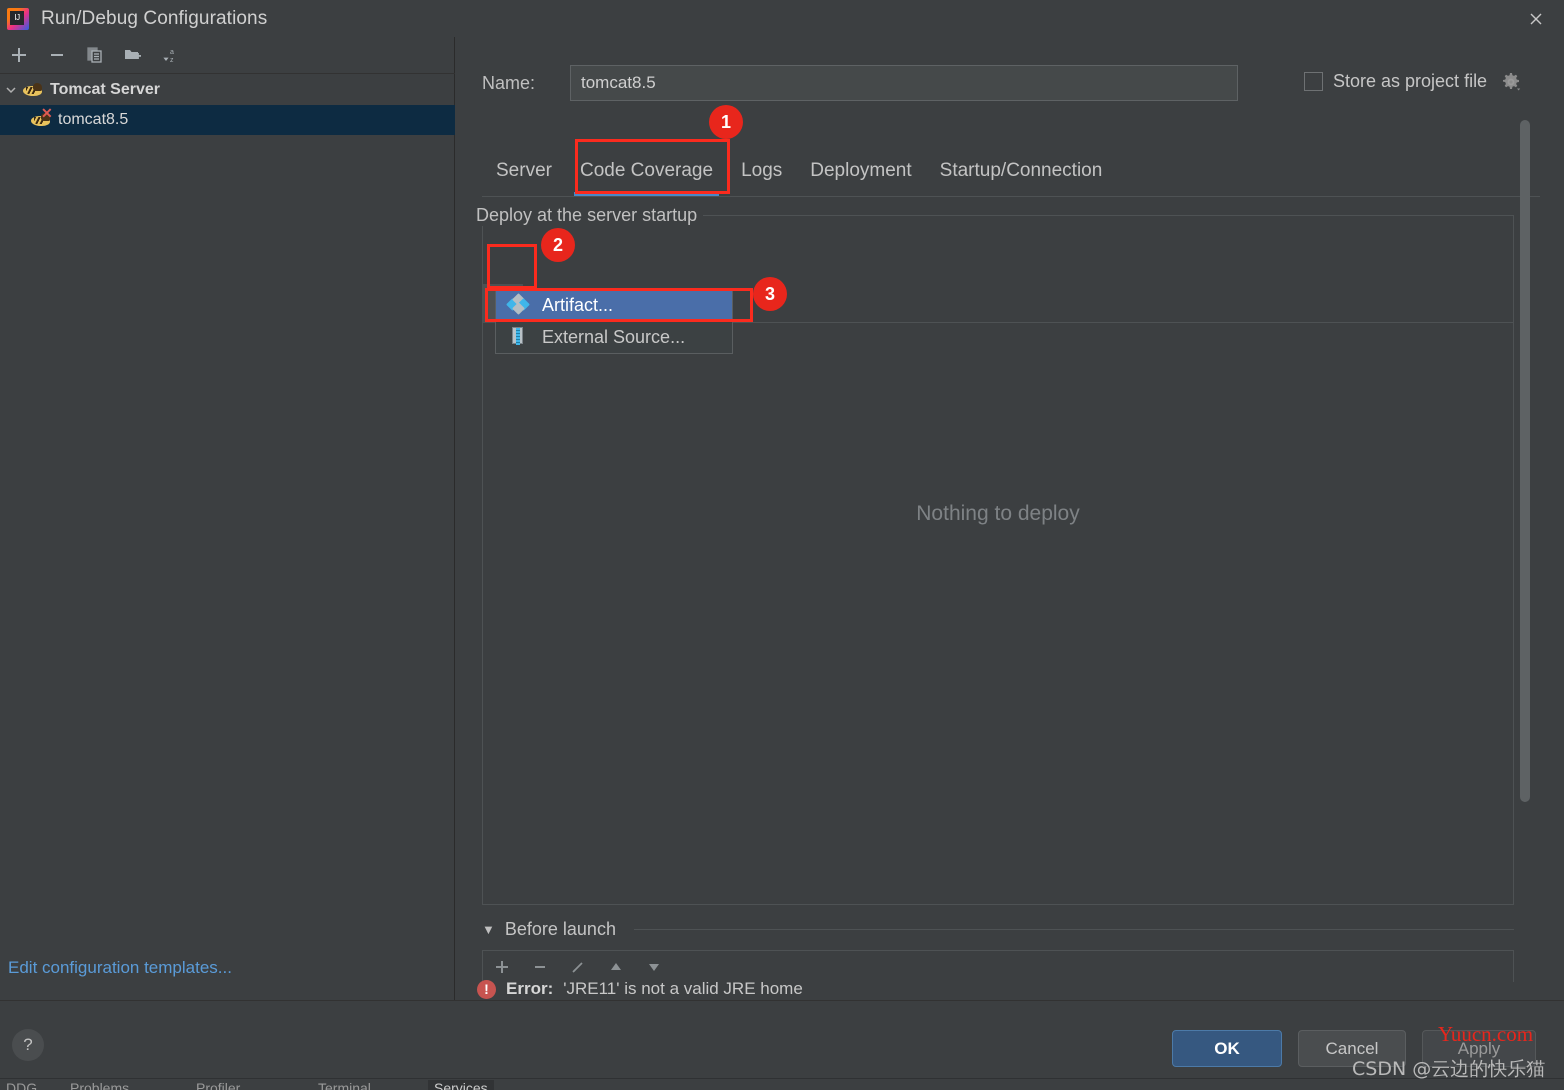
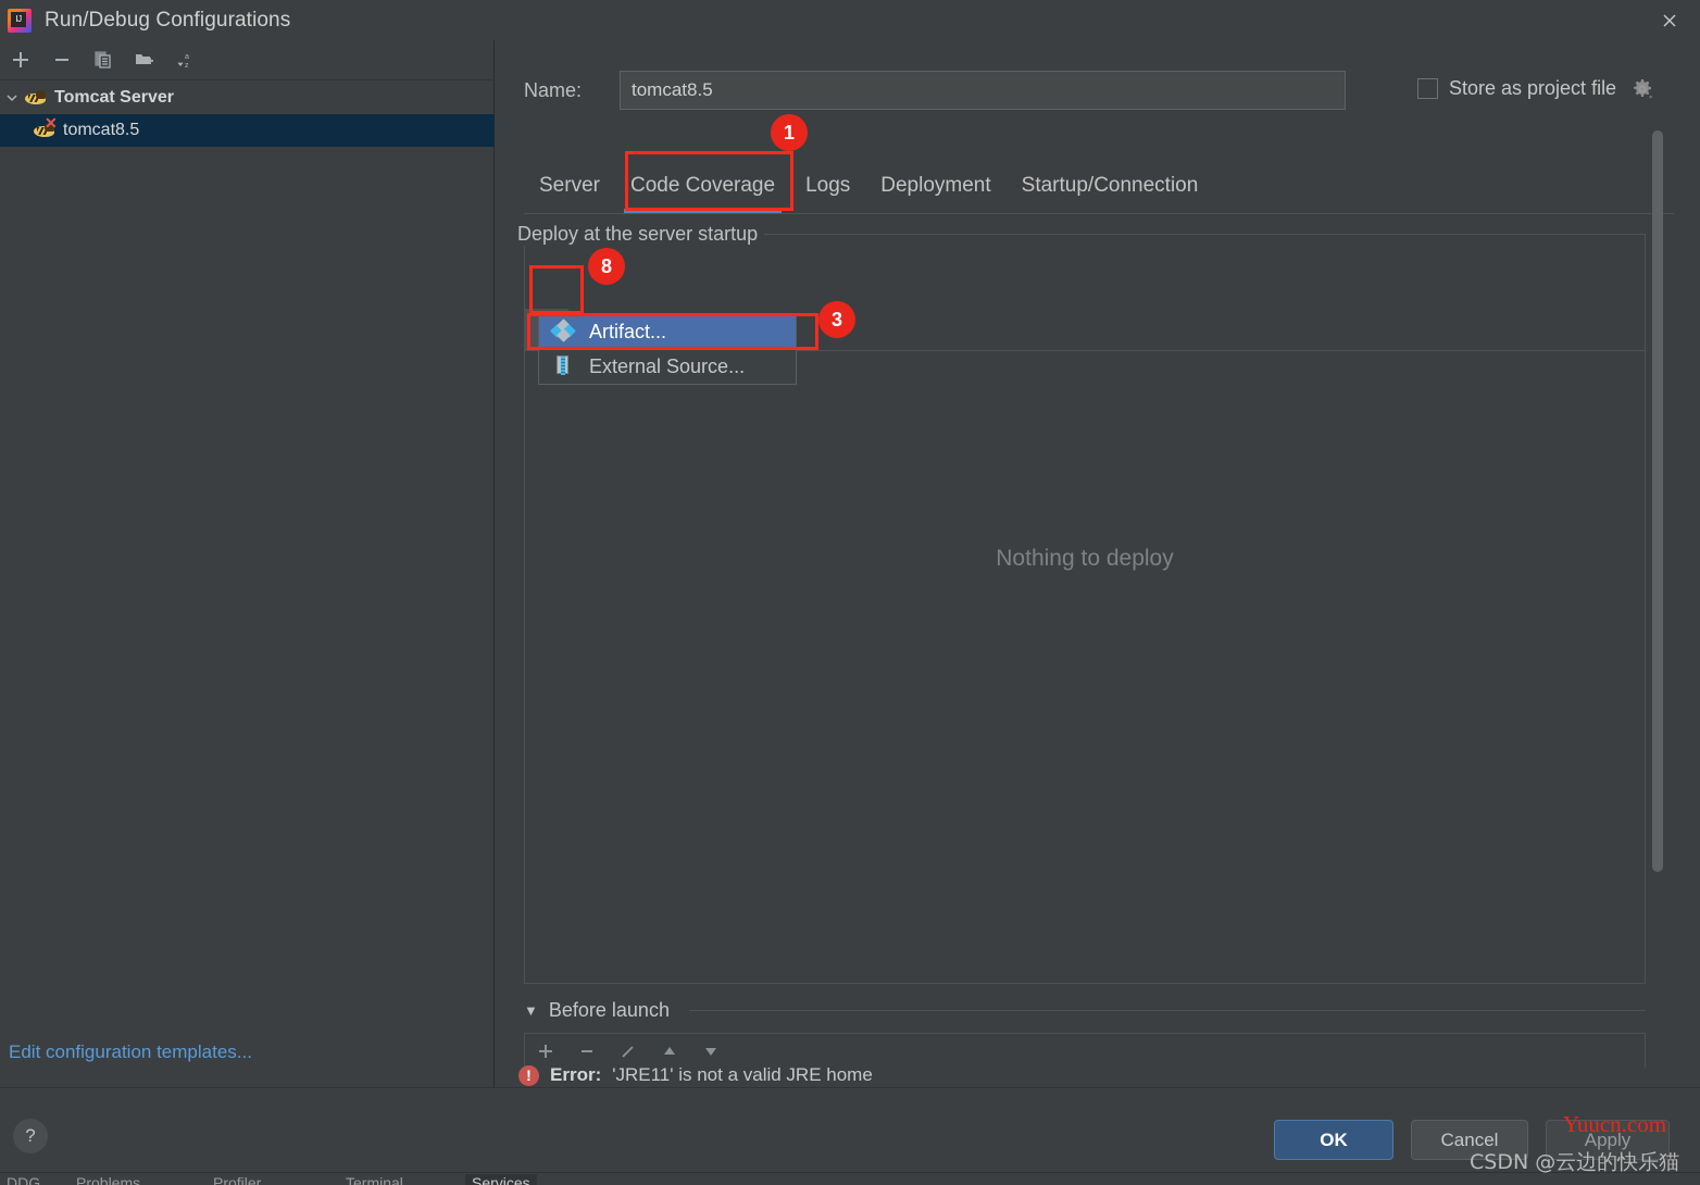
  Run/Debug Configurations
  Tomcat Server
  ✕
  tomcat8.5
  Edit configuration templates...
  Name:
  tomcat8.5
  Store as project file
  Server
  Code Coverage
  Logs
  Deployment
  Startup/Connection
  Deploy at the server startup
  Nothing to deploy
  ▼
  Before launch
  Artifact...
  External Source...
  !
  Error:
  'JRE11' is not a valid JRE home
  ?
  OK
  Cancel
  Apply
  1
- 2
+ 8
  3
  Yuucn.com
  CSDN @云边的快乐猫
  DDG
  Problems
  Profiler
  Terminal
  Services
